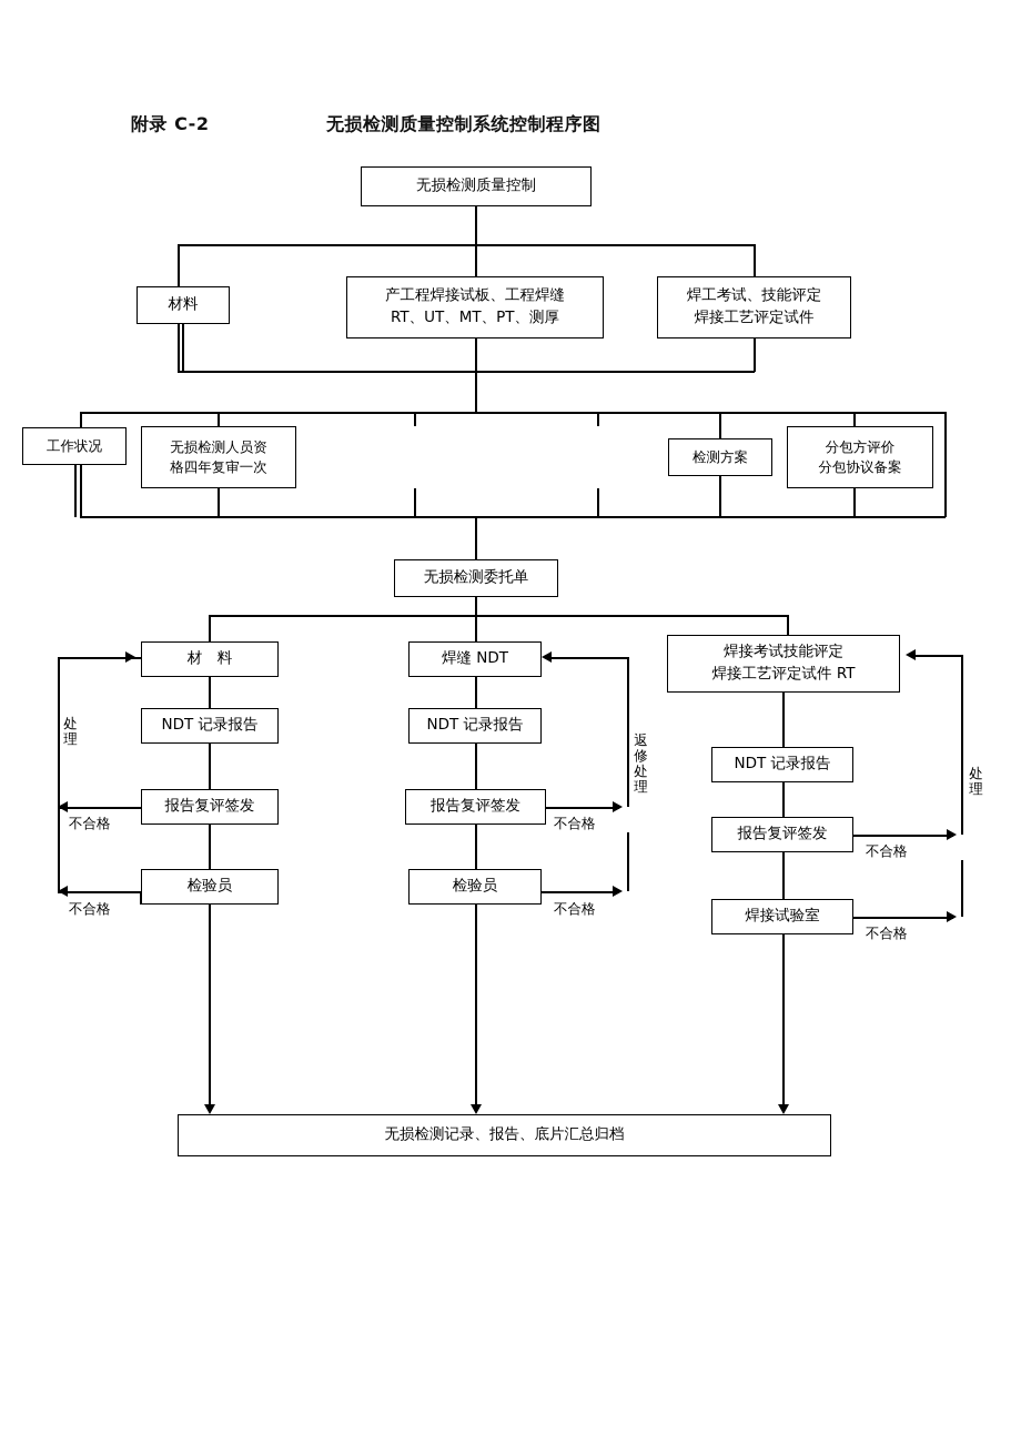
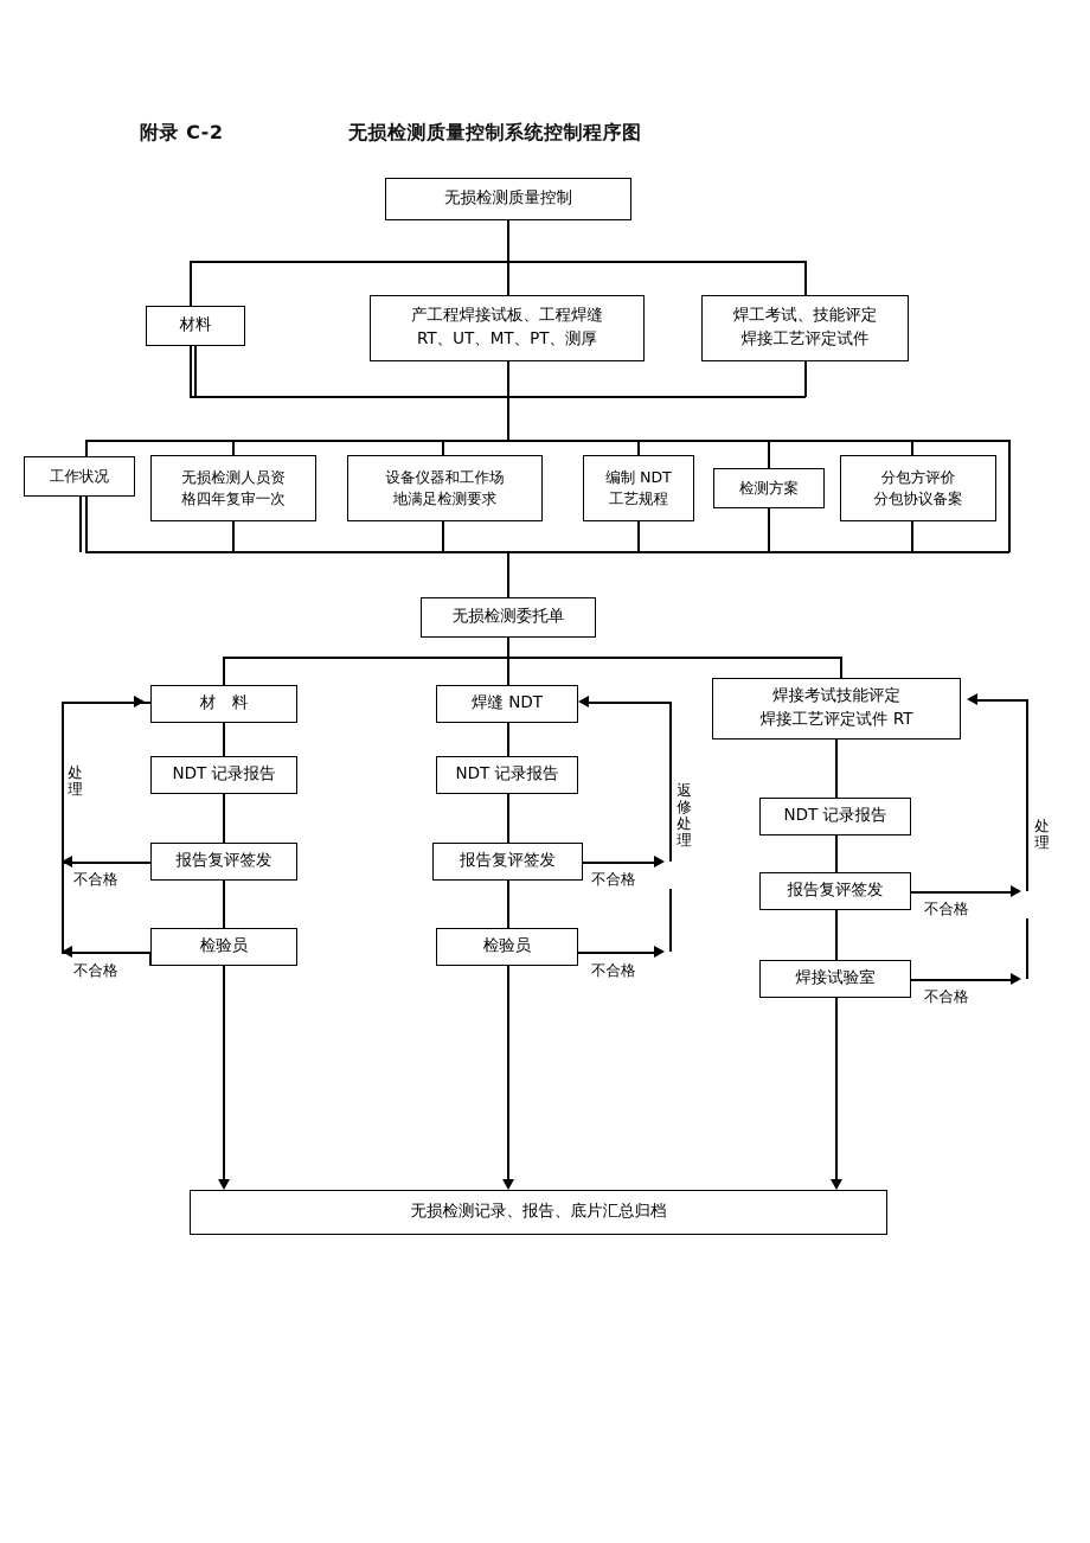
  附录 C-2 无损检测质量控制系统控制程序图
  无损检测质量控制
  材料
  产工程焊接试板、工程焊缝
  RT、UT、MT、PT、测厚
  焊工考试、技能评定
  焊接工艺评定试件
  工作状况
  无损检测人员资
  格四年复审一次
+ 设备仪器和工作场
+ 地满足检测要求
+ 编制 NDT
+ 工艺规程
  检测方案
  分包方评价
  分包协议备案
  无损检测委托单
  材 料
  NDT 记录报告
  报告复评签发
  检验员
  处
  理
  不合格
  不合格
  焊缝 NDT
  NDT 记录报告
  报告复评签发
  检验员
  返
  修
  处
  理
  不合格
  不合格
  焊接考试技能评定
  焊接工艺评定试件 RT
  NDT 记录报告
  报告复评签发
  焊接试验室
  处
  理
  不合格
  不合格
  无损检测记录、报告、底片汇总归档
